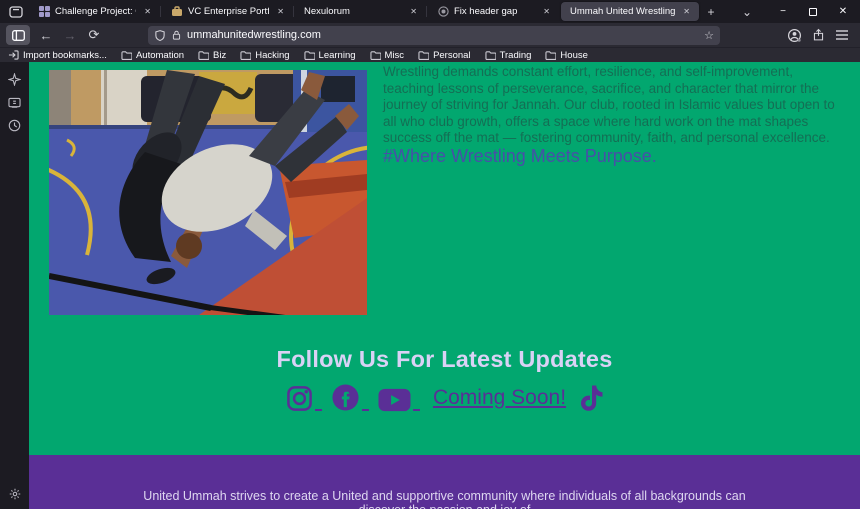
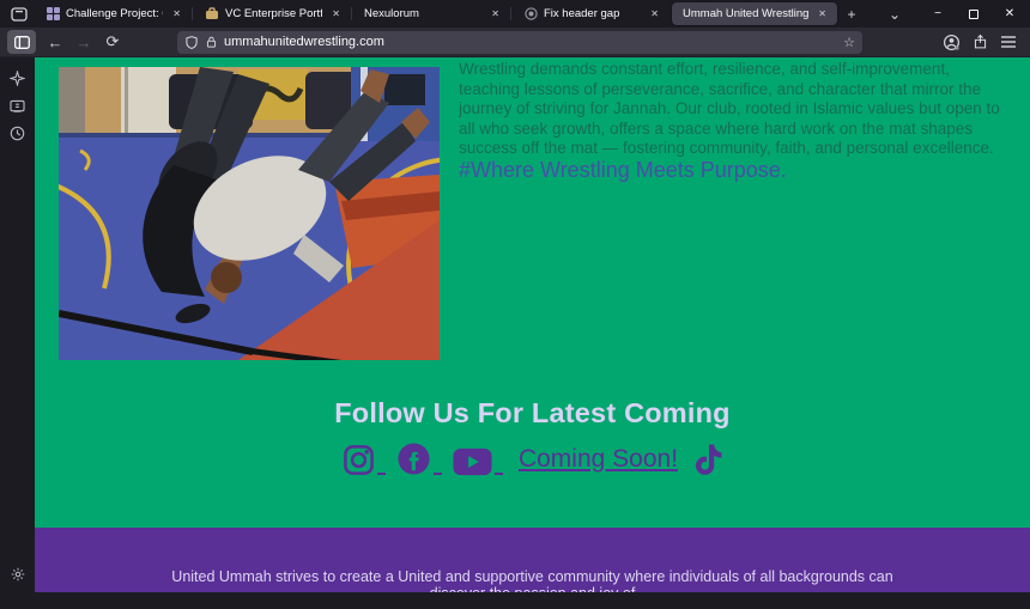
  ✕
  VC Enterprise Portf
  ✕
  Nexulorum
  ✕
  Fix header gap
  ✕
  Ummah United Wrestling
  ✕
  +
  ⌄
  −
  ✕
  ←
  →
  ⟳
  ummahunitedwrestling.com
  ☆
- Import bookmarks...
- Automation
- Biz
- Hacking
- Learning
- Misc
- Personal
- Trading
- House
- Wrestling demands constant effort, resilience, and self-improvement, teaching lessons of perseverance, sacrifice, and character that mirror the journey of striving for Jannah. Our club, rooted in Islamic values but open to all who club growth, offers a space where hard work on the mat shapes success off the mat — fostering community, faith, and personal excellence.
+ Wrestling demands constant effort, resilience, and self-improvement, teaching lessons of perseverance, sacrifice, and character that mirror the journey of striving for Jannah. Our club, rooted in Islamic values but open to all who seek growth, offers a space where hard work on the mat shapes success off the mat — fostering community, faith, and personal excellence.
  #Where Wrestling Meets Purpose.
- Follow Us For Latest Updates
+ Follow Us For Latest Coming
  Coming Soon!
  United Ummah strives to create a United and supportive community where individuals of all backgrounds can
